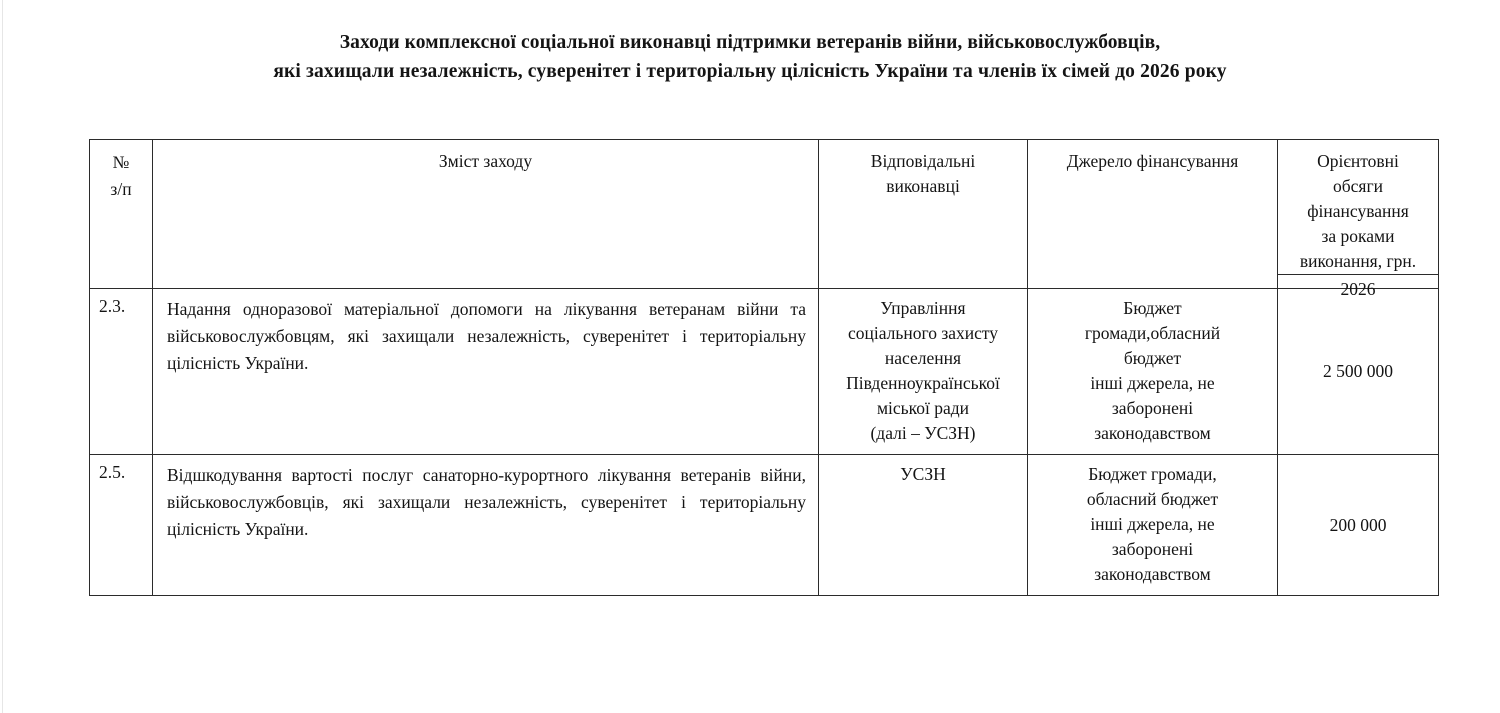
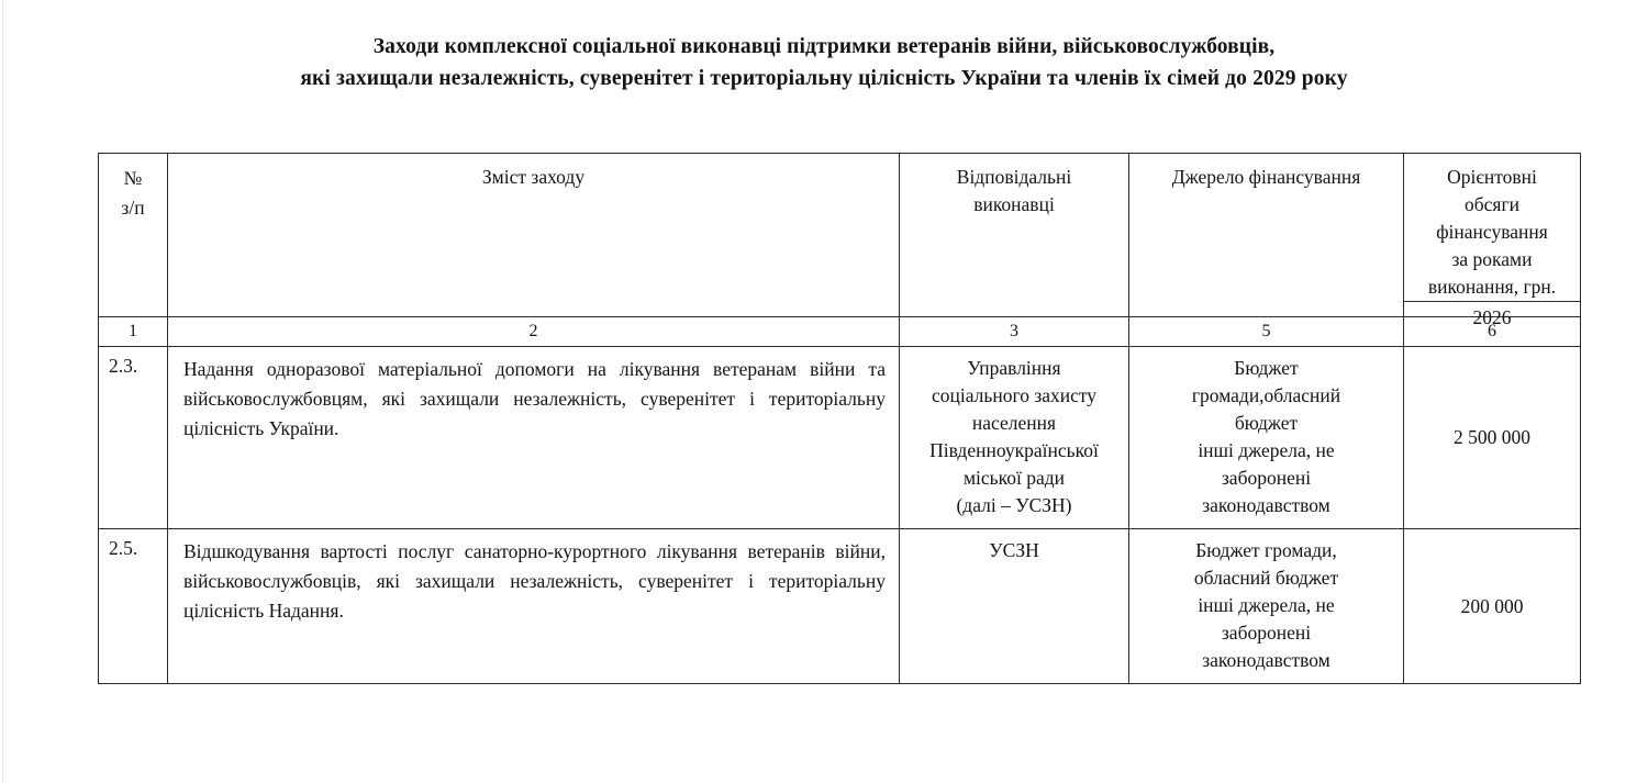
  Заходи комплексної соціальної виконавці підтримки ветеранів війни, військовослужбовців,
- які захищали незалежність, суверенітет і територіальну цілісність України та членів їх сімей до 2026 року
+ які захищали незалежність, суверенітет і територіальну цілісність України та членів їх сімей до 2029 року
  № з/п	Зміст заходу	Відповідальні виконавці	Джерело фінансування	Орієнтовні обсяги фінансування за роками виконання, грн. 2026
+ 1	2	3	5	6
  2.3.	Надання одноразової матеріальної допомоги на лікування ветеранам війни та військовослужбовцям, які захищали незалежність, суверенітет і територіальну цілісність України.	Управління соціального захисту населення Південноукраїнської міської ради (далі – УСЗН)	Бюджет громади,обласний бюджет інші джерела, не заборонені законодавством	2 500 000
- 2.5.	Відшкодування вартості послуг санаторно-курортного лікування ветеранів війни, військовослужбовців, які захищали незалежність, суверенітет і територіальну цілісність України.	УСЗН	Бюджет громади, обласний бюджет інші джерела, не заборонені законодавством	200 000
+ 2.5.	Відшкодування вартості послуг санаторно-курортного лікування ветеранів війни, військовослужбовців, які захищали незалежність, суверенітет і територіальну цілісність Надання.	УСЗН	Бюджет громади, обласний бюджет інші джерела, не заборонені законодавством	200 000
